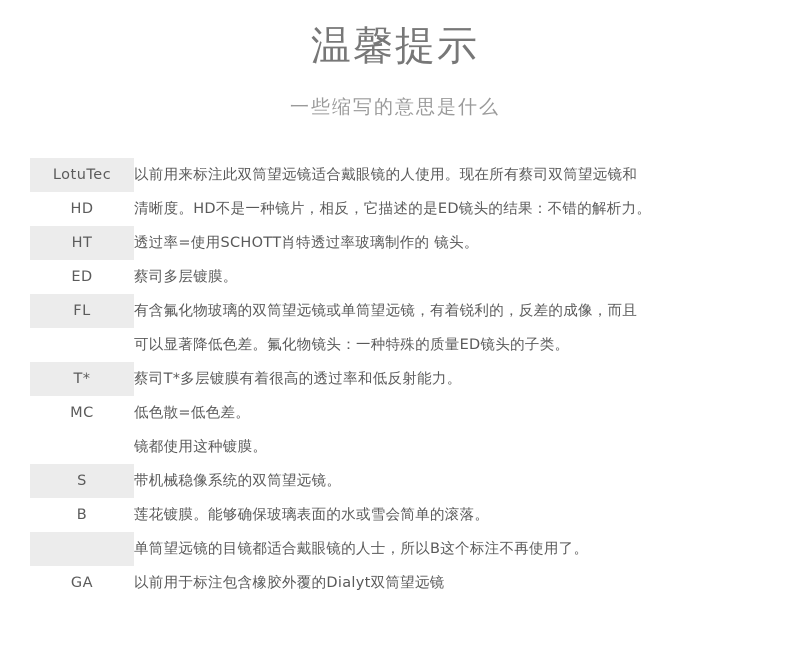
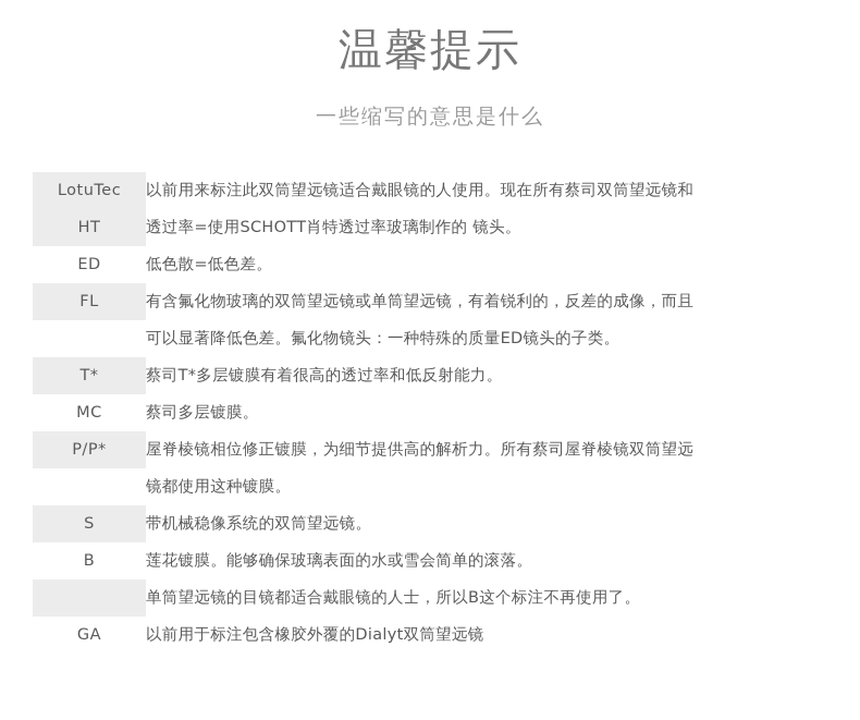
  温馨提示
  一些缩写的意思是什么
  LotuTec	以前用来标注此双筒望远镜适合戴眼镜的人使用。现在所有蔡司双筒望远镜和
- HD	清晰度。HD不是一种镜片，相反，它描述的是ED镜头的结果：不错的解析力。
  HT	透过率=使用SCHOTT肖特透过率玻璃制作的 镜头。
- ED	蔡司多层镀膜。
+ ED	低色散=低色差。
  FL	有含氟化物玻璃的双筒望远镜或单筒望远镜，有着锐利的，反差的成像，而且
  	可以显著降低色差。氟化物镜头：一种特殊的质量ED镜头的子类。
  T*	蔡司T*多层镀膜有着很高的透过率和低反射能力。
- MC	低色散=低色差。
+ MC	蔡司多层镀膜。
+ P/P*	屋脊棱镜相位修正镀膜，为细节提供高的解析力。所有蔡司屋脊棱镜双筒望远
  	镜都使用这种镀膜。
  S	带机械稳像系统的双筒望远镜。
  B	莲花镀膜。能够确保玻璃表面的水或雪会简单的滚落。
  	单筒望远镜的目镜都适合戴眼镜的人士，所以B这个标注不再使用了。
  GA	以前用于标注包含橡胶外覆的Dialyt双筒望远镜
